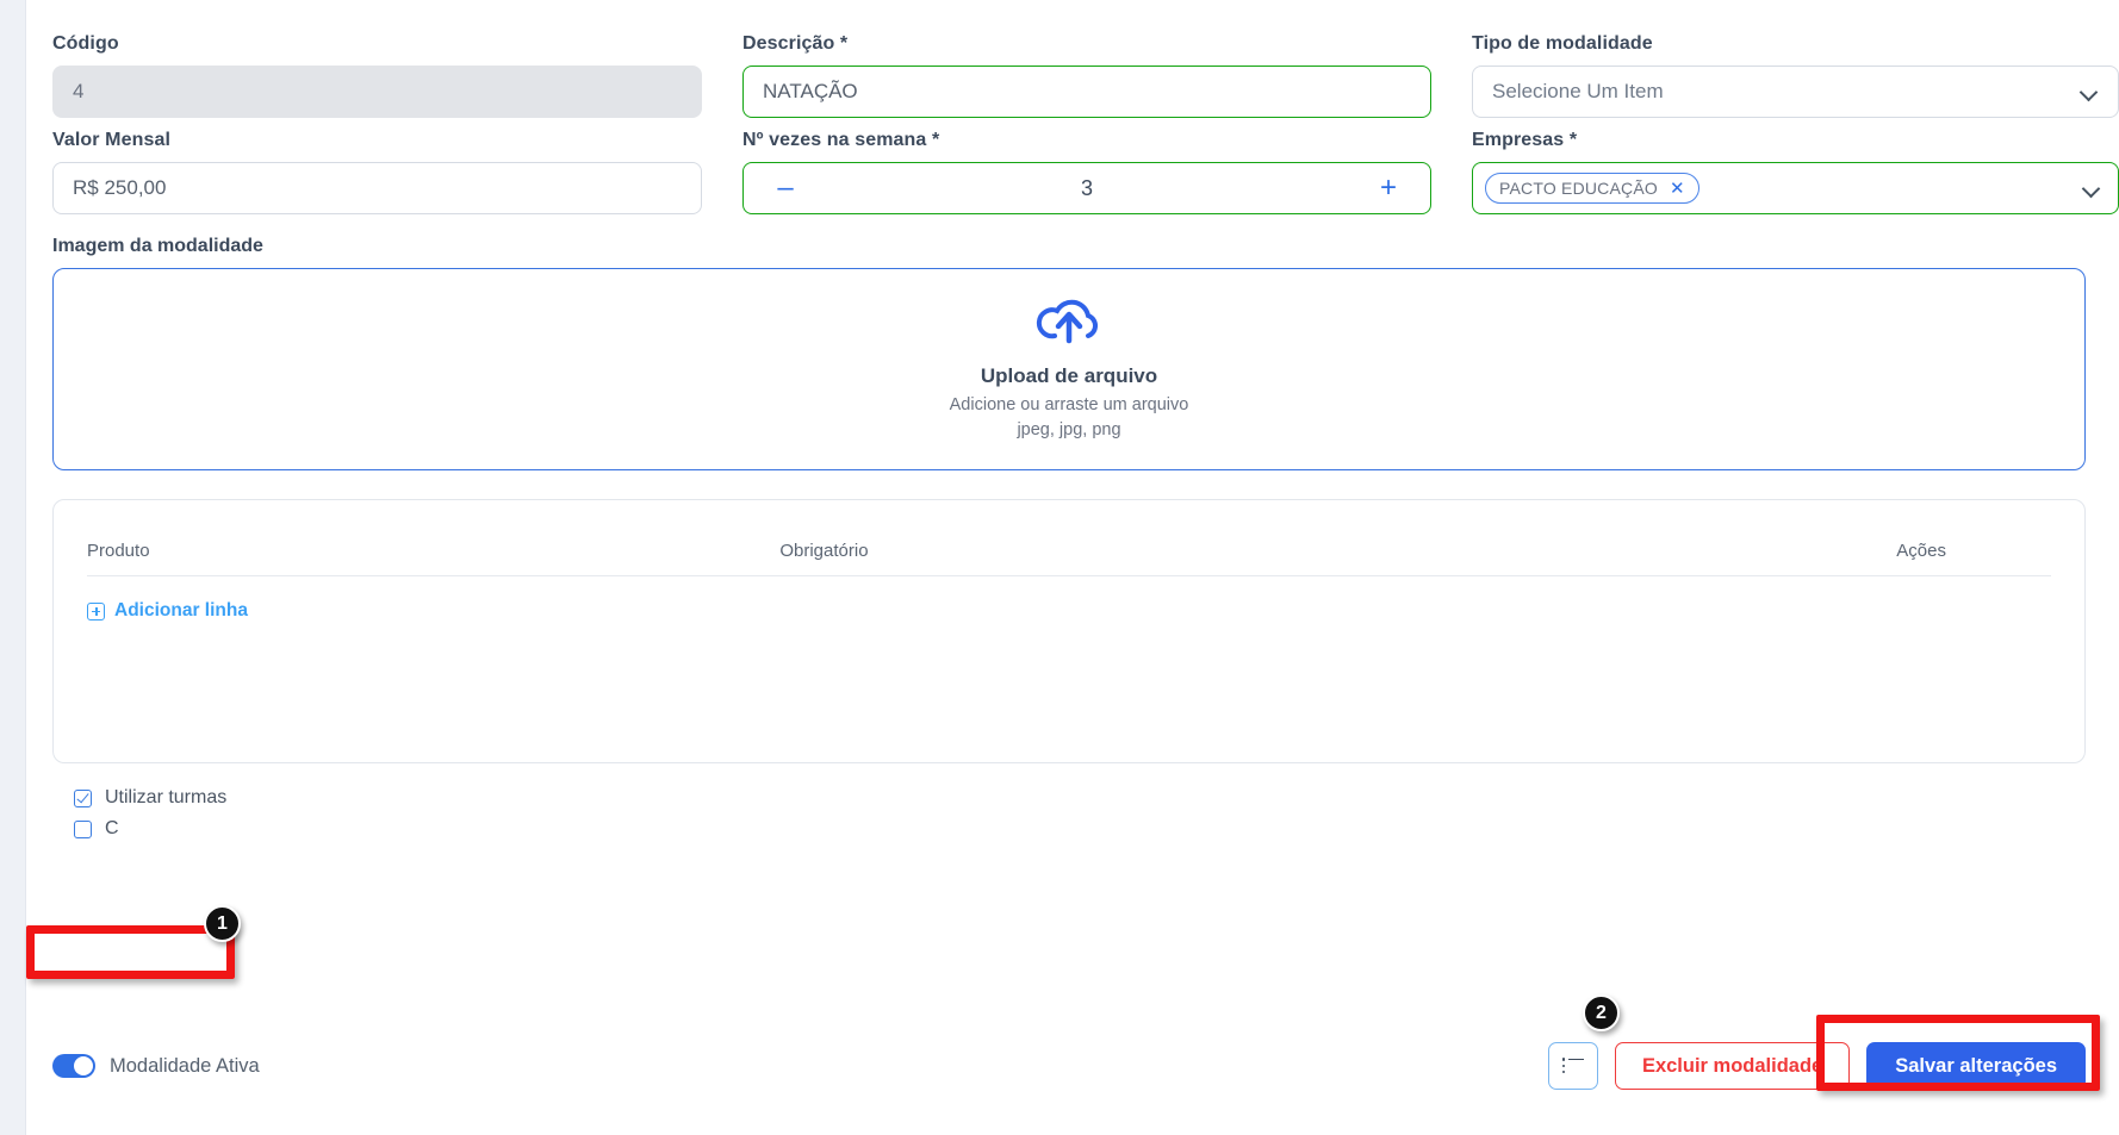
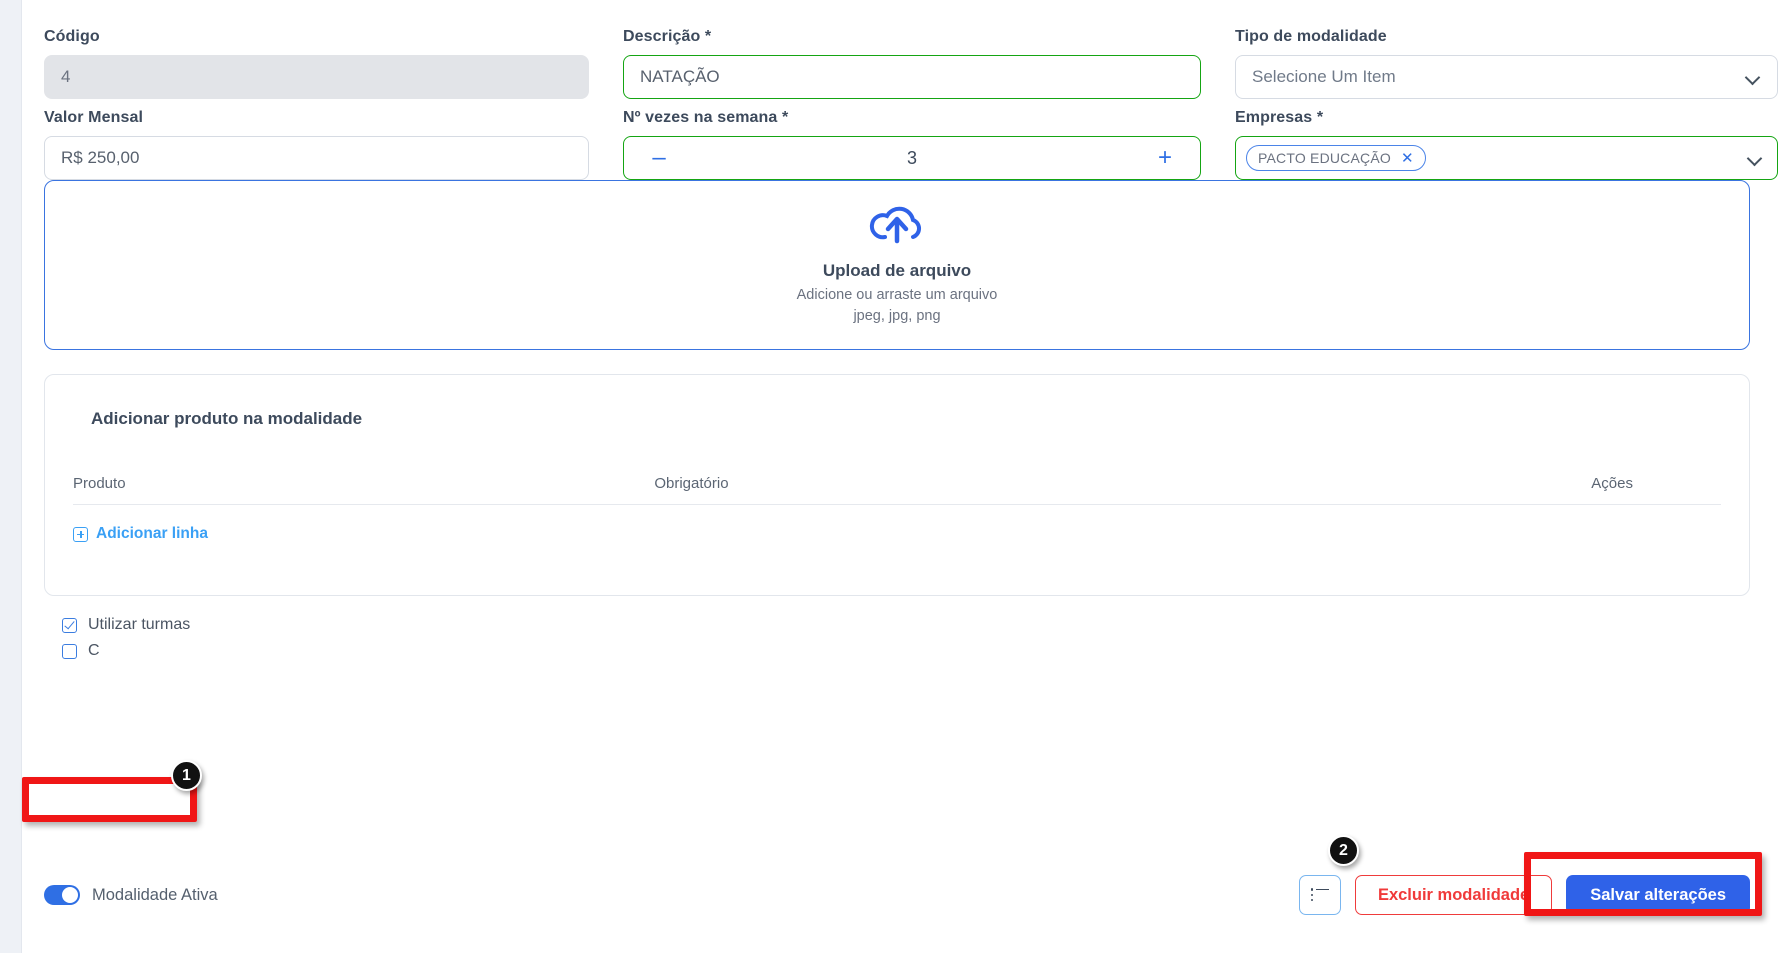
  Código
  4
  Descrição *
  NATAÇÃO
  Tipo de modalidade
  Selecione Um Item
  Valor Mensal
  R$ 250,00
  Nº vezes na semana *
  –
  3
  +
  Empresas *
  PACTO EDUCAÇÃO
  ✕
- Imagem da modalidade
  Upload de arquivo
  Adicione ou arraste um arquivo
  jpeg, jpg, png
+ Adicionar produto na modalidade
  Produto
  Obrigatório
  Ações
  Adicionar linha
  Utilizar turmas
  C
  Modalidade Ativa
  Excluir modalidade
  Salvar alterações
  1
  2
